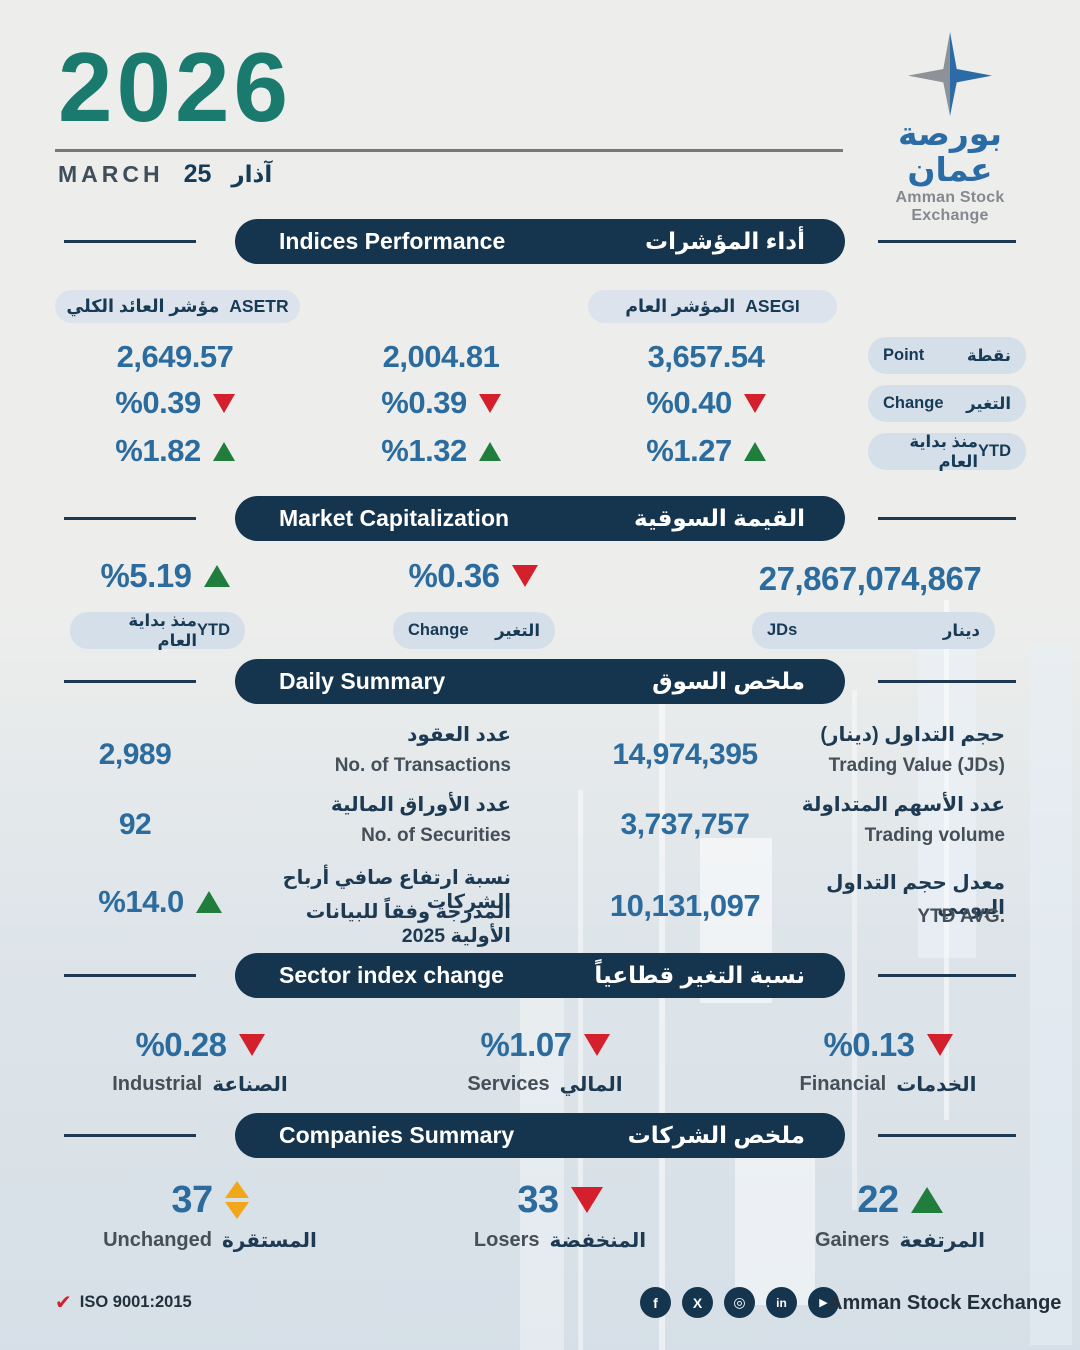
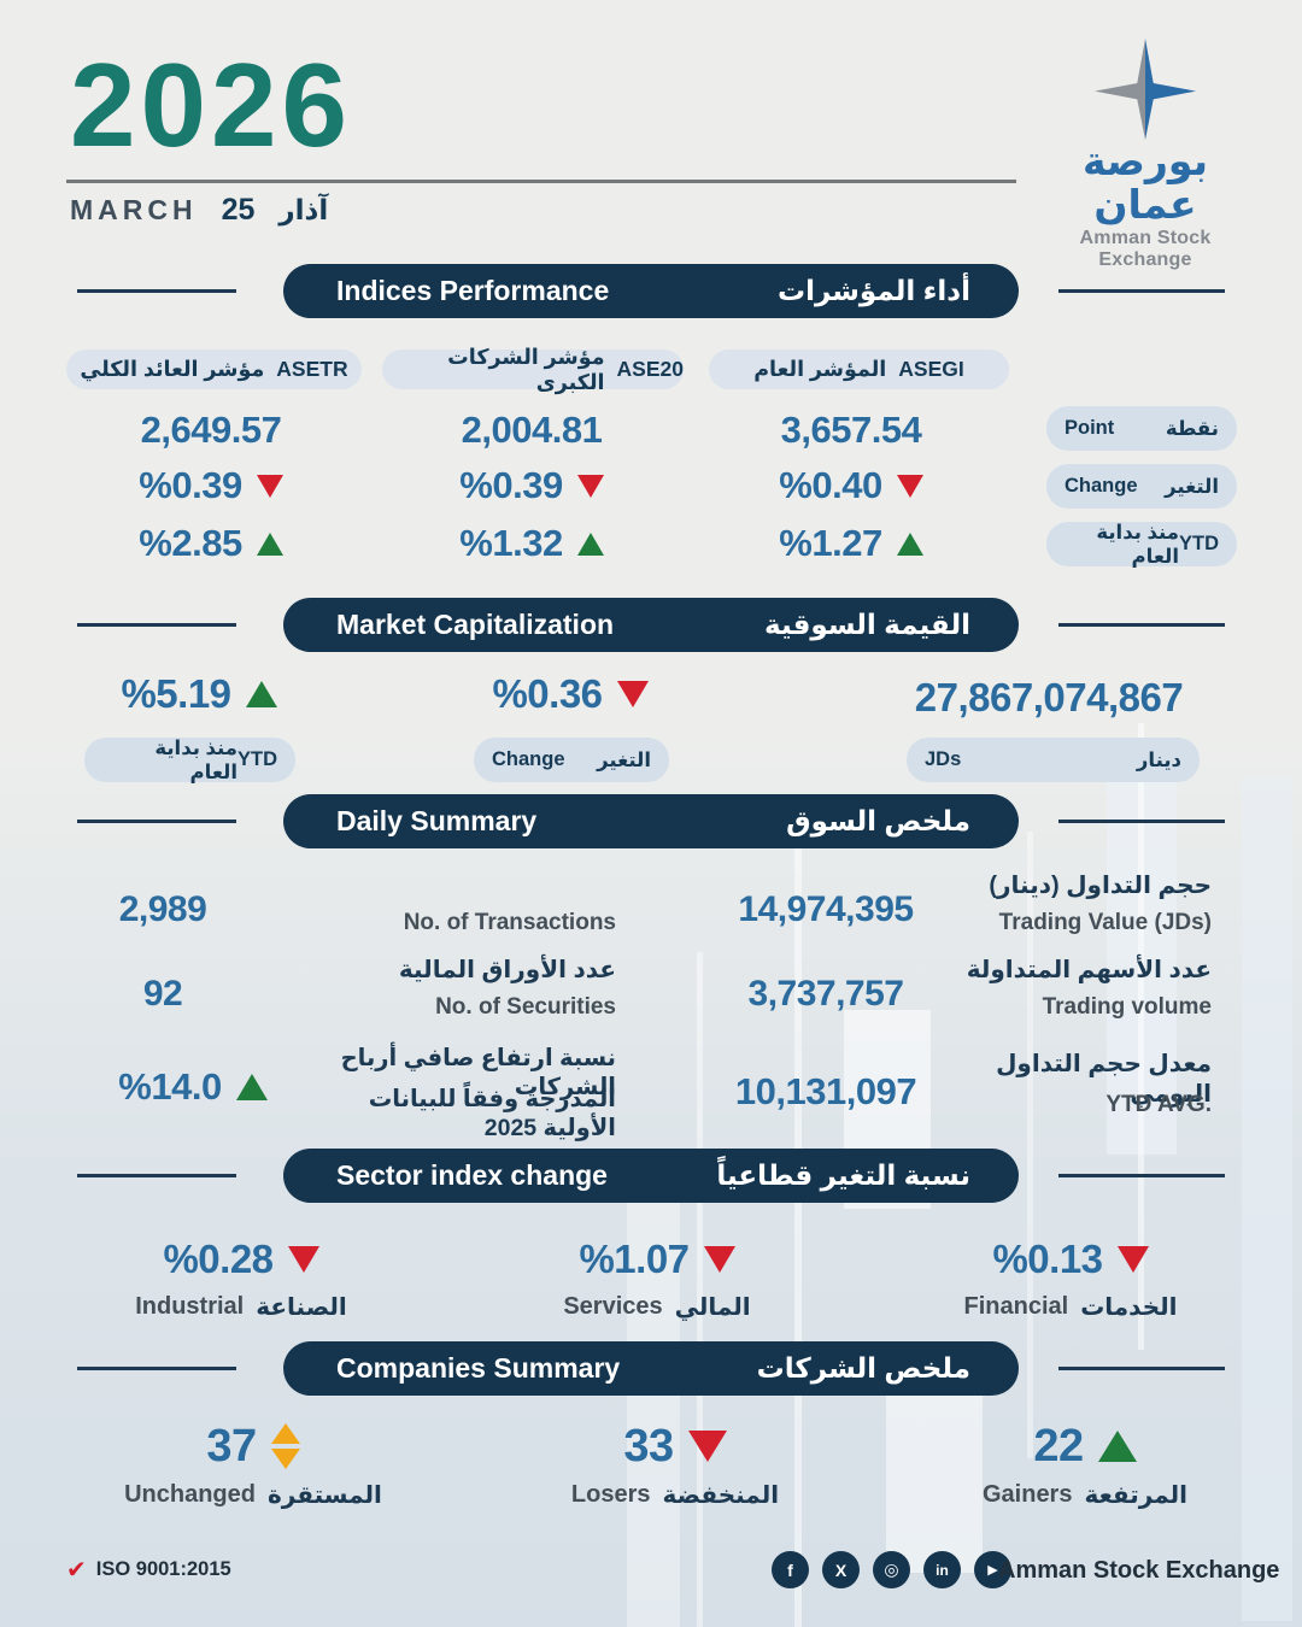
  2026
  MARCH
  25
  آذار
  بورصة عمان
  Amman Stock Exchange
  Indices Performance
  أداء المؤشرات
  مؤشر العائد الكلي
  ASETR
+ مؤشر الشركات الكبرى
+ ASE20
  المؤشر العام
  ASEGI
  2,649.57
  2,004.81
  3,657.54
  Point
  نقطة
  %0.39
  %0.39
  %0.40
  Change
  التغير
- %1.82
+ %2.85
  %1.32
  %1.27
  منذ بداية العام
  YTD
  Market Capitalization
  القيمة السوقية
  %5.19
  %0.36
  27,867,074,867
  منذ بداية العام
  YTD
  Change
  التغير
  JDs
  دينار
  Daily Summary
  ملخص السوق
  2,989
- عدد العقود
  No. of Transactions
  14,974,395
  حجم التداول (دينار)
  Trading Value (JDs)
  92
  عدد الأوراق المالية
  No. of Securities
  3,737,757
  عدد الأسهم المتداولة
  Trading volume
  %14.0
  نسبة ارتفاع صافي أرباح الشركات
  المدرجة وفقاً للبيانات الأولية 2025
  10,131,097
  معدل حجم التداول اليومي
  YTD AVG.
  Sector index change
  نسبة التغير قطاعياً
  %0.28
  Industrial
  الصناعة
  %1.07
  Services
  المالي
  %0.13
  Financial
  الخدمات
  Companies Summary
  ملخص الشركات
  37
  Unchanged
  المستقرة
  33
  Losers
  المنخفضة
  22
  Gainers
  المرتفعة
  ✔
  ISO 9001:2015
  f
  X
  ◎
  in
  ▶
  Amman Stock Exchange
